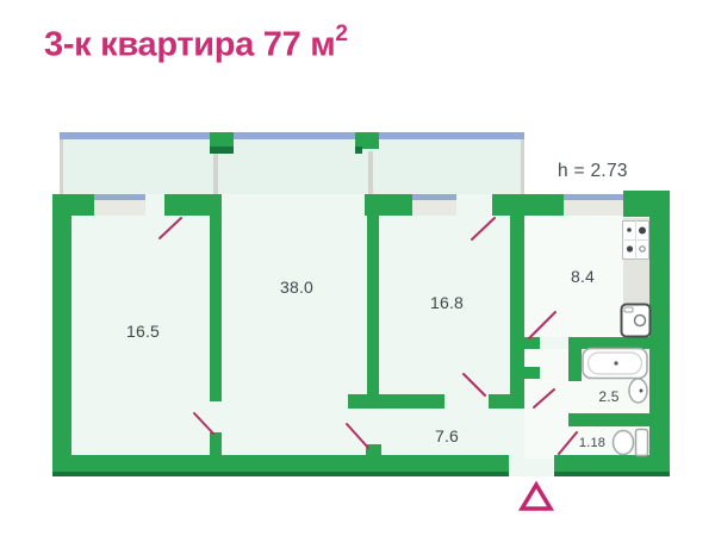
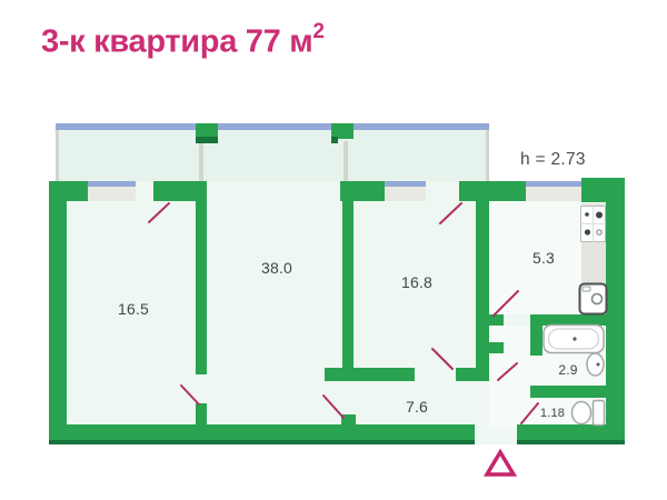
  3-к квартира 77 м2
  h = 2.73
  16.5
  38.0
  16.8
- 8.4
+ 5.3
- 2.5
+ 2.9
  1.18
  7.6
